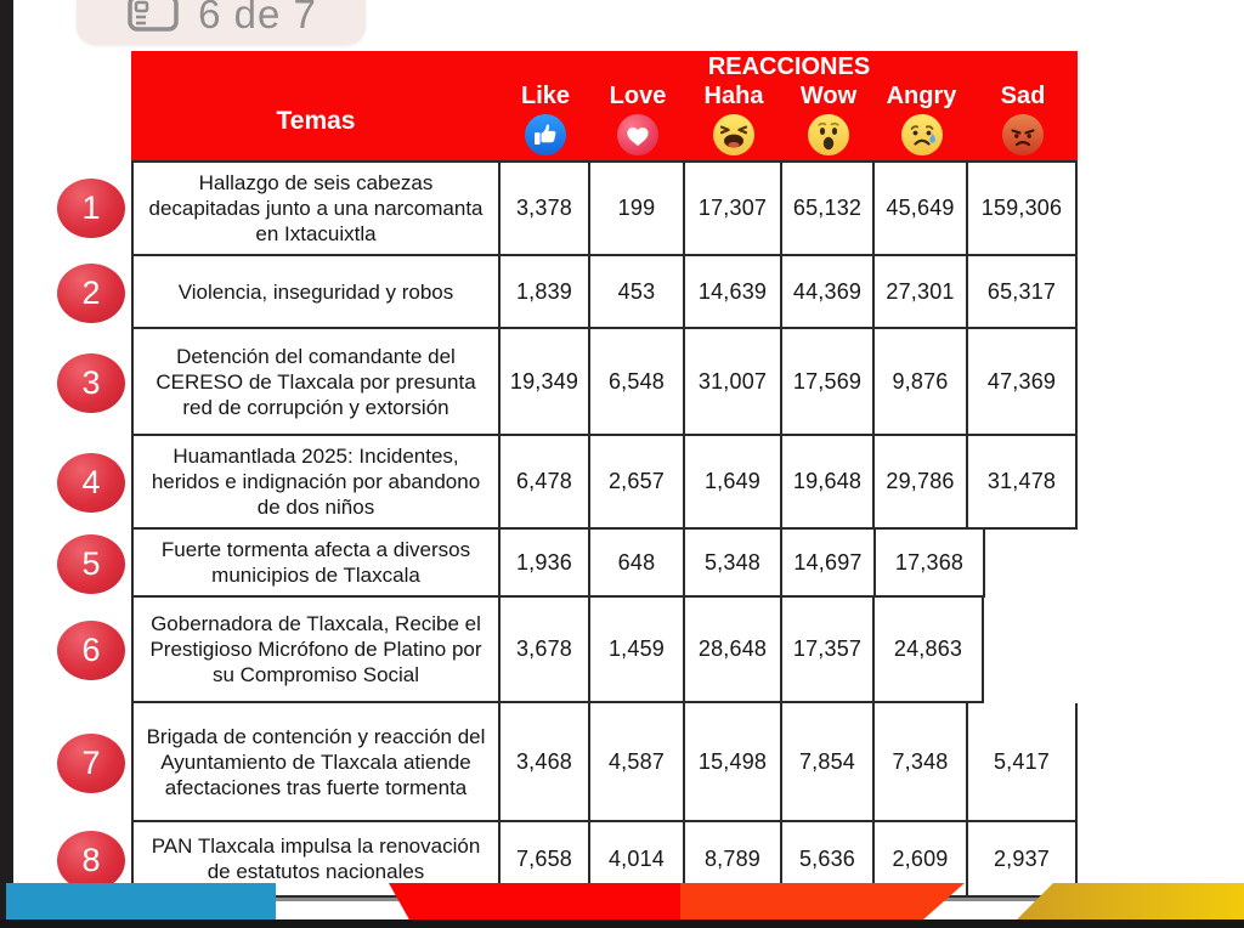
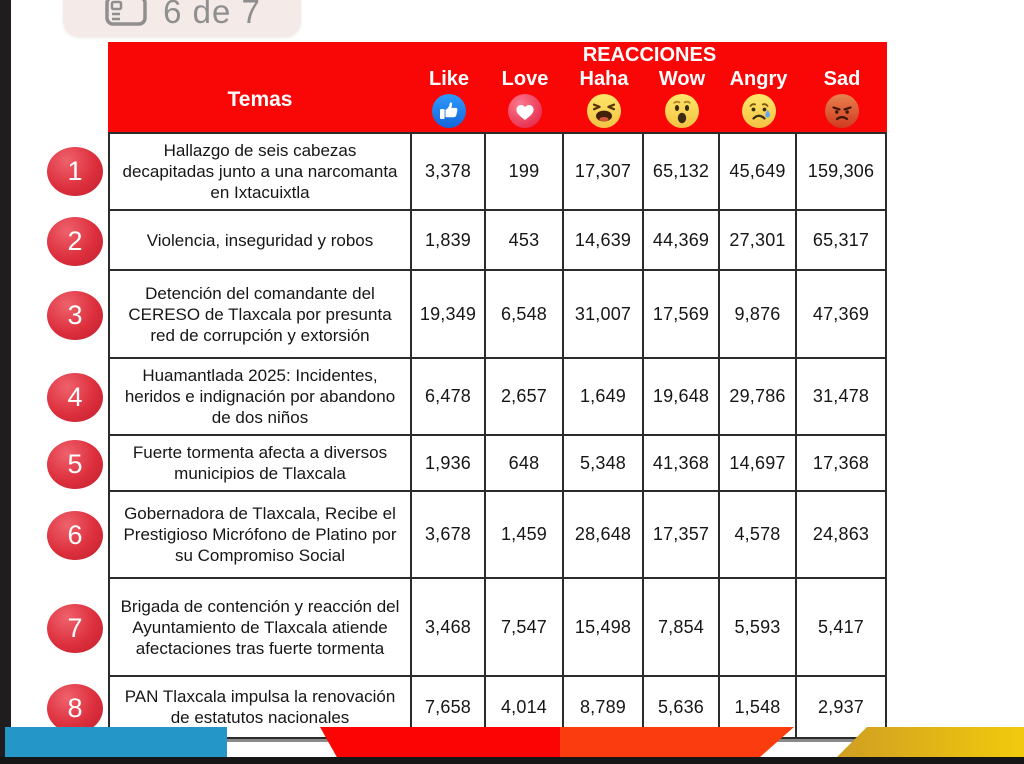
  6 de 7
  Temas
  REACCIONES
  Like
  Love
  Haha
  Wow
  Angry
  Sad
  1
  Hallazgo de seis cabezas decapitadas junto a una narcomanta en Ixtacuixtla
  3,378
  199
  17,307
  65,132
  45,649
  159,306
  2
  Violencia, inseguridad y robos
  1,839
  453
  14,639
  44,369
  27,301
  65,317
  3
  Detención del comandante del CERESO de Tlaxcala por presunta red de corrupción y extorsión
  19,349
  6,548
  31,007
  17,569
  9,876
  47,369
  4
  Huamantlada 2025: Incidentes, heridos e indignación por abandono de dos niños
  6,478
  2,657
  1,649
  19,648
  29,786
  31,478
  5
  Fuerte tormenta afecta a diversos municipios de Tlaxcala
  1,936
  648
  5,348
+ 41,368
  14,697
  17,368
  6
  Gobernadora de Tlaxcala, Recibe el Prestigioso Micrófono de Platino por su Compromiso Social
  3,678
  1,459
  28,648
  17,357
+ 4,578
  24,863
  7
  Brigada de contención y reacción del Ayuntamiento de Tlaxcala atiende afectaciones tras fuerte tormenta
  3,468
- 4,587
+ 7,547
  15,498
  7,854
- 7,348
+ 5,593
  5,417
  8
  PAN Tlaxcala impulsa la renovación de estatutos nacionales
  7,658
  4,014
  8,789
  5,636
- 2,609
+ 1,548
  2,937
